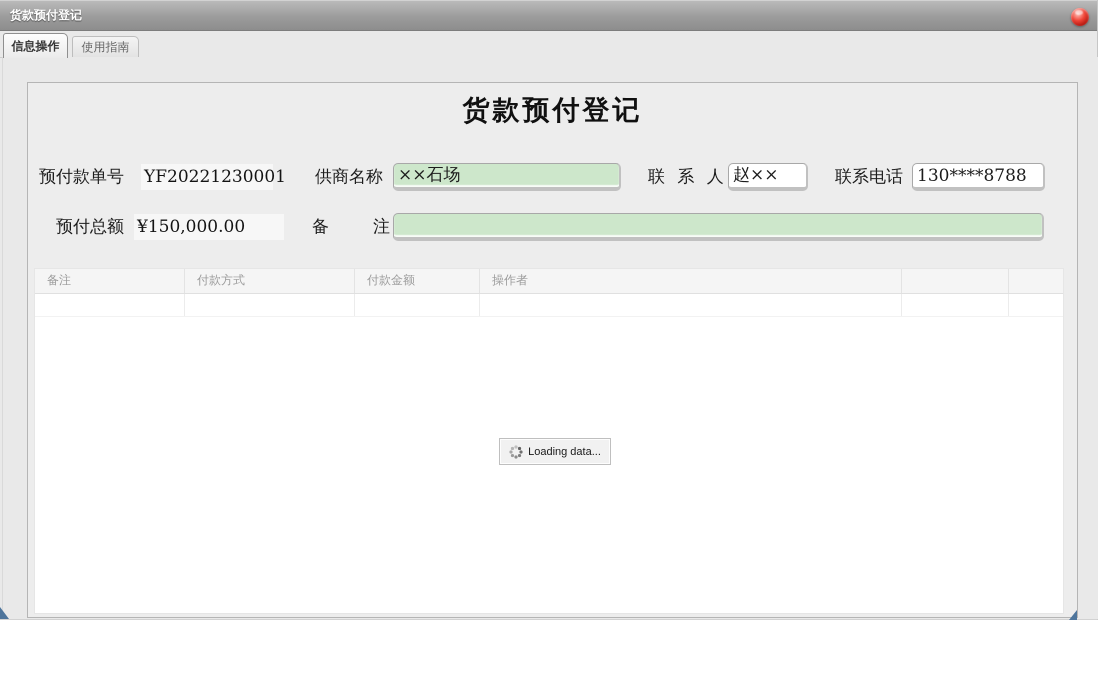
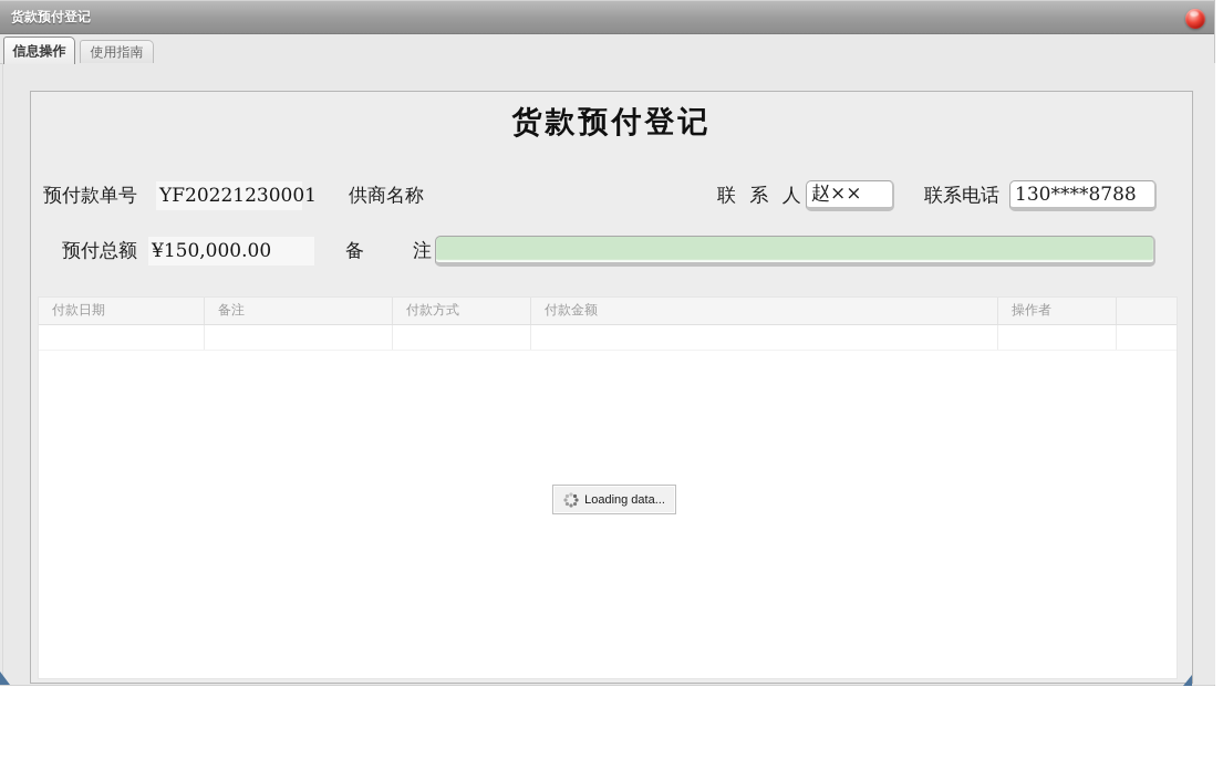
  货款预付登记
  信息操作
  使用指南
  货款预付登记
  预付款单号
  YF20221230001
  供商名称
- ××石场
  联 系 人
  赵××
  联系电话
  130****8788
  预付总额
  ¥150,000.00
  备
  注
+ 付款日期
  备注
  付款方式
  付款金额
  操作者
  Loading data...
